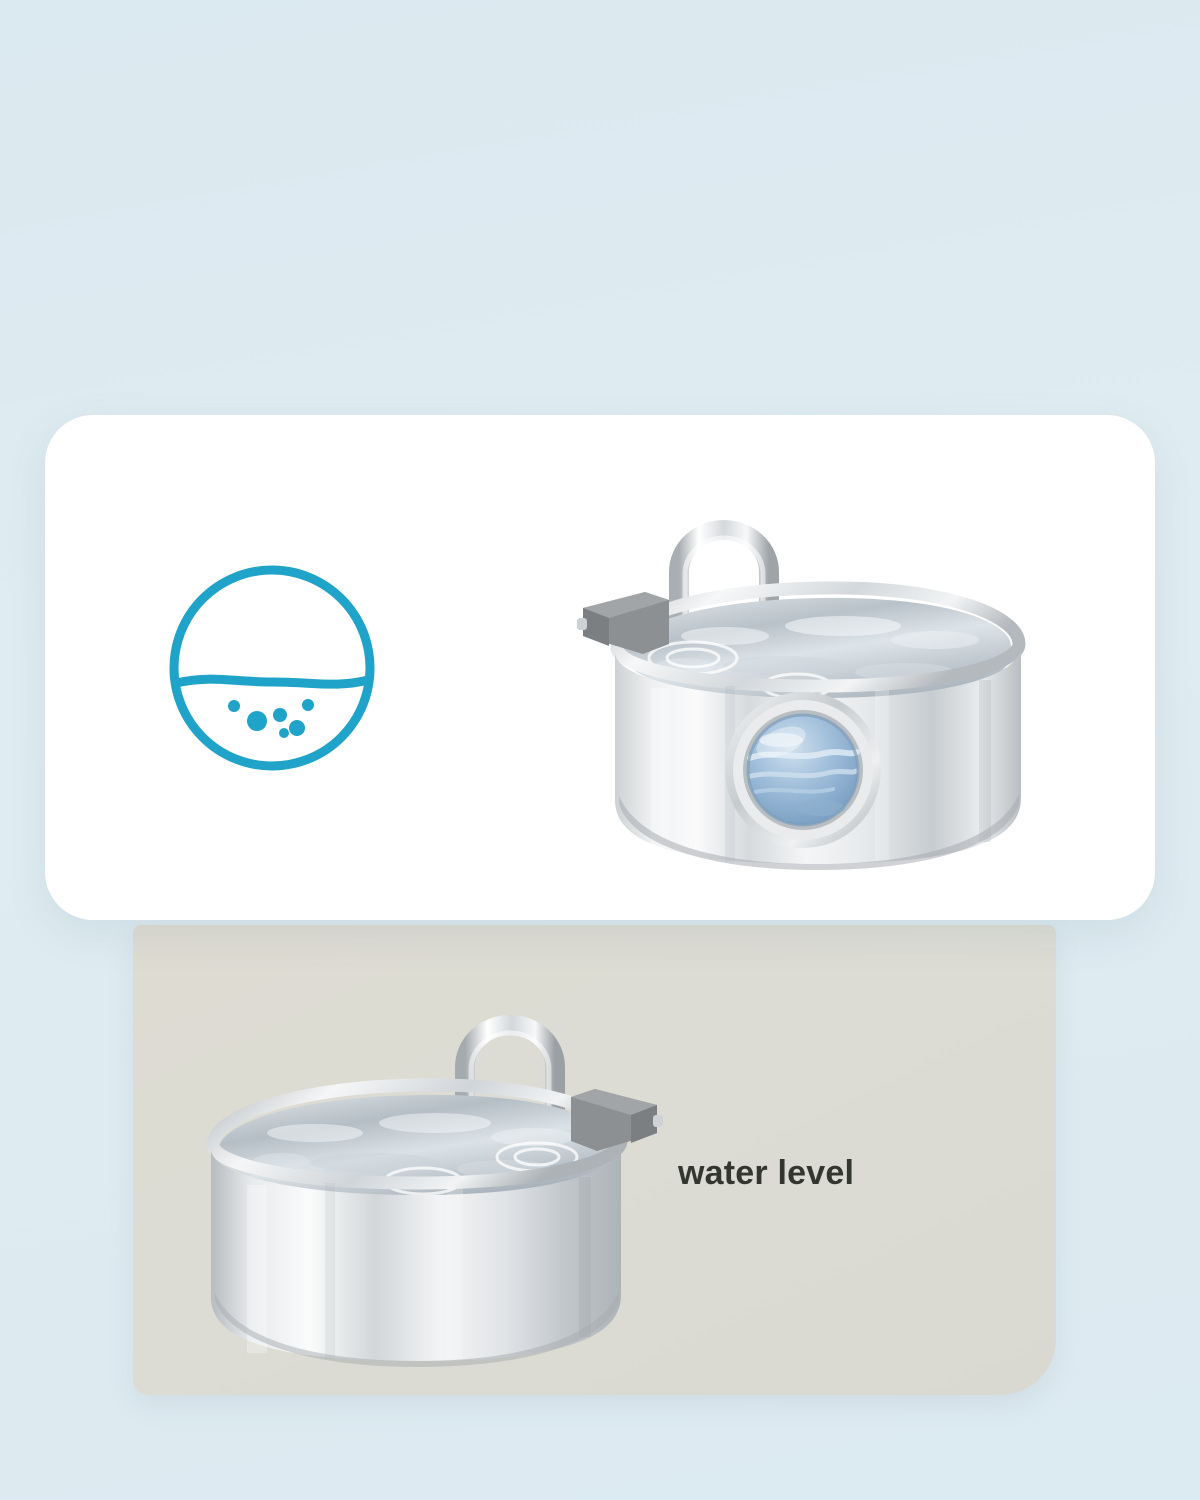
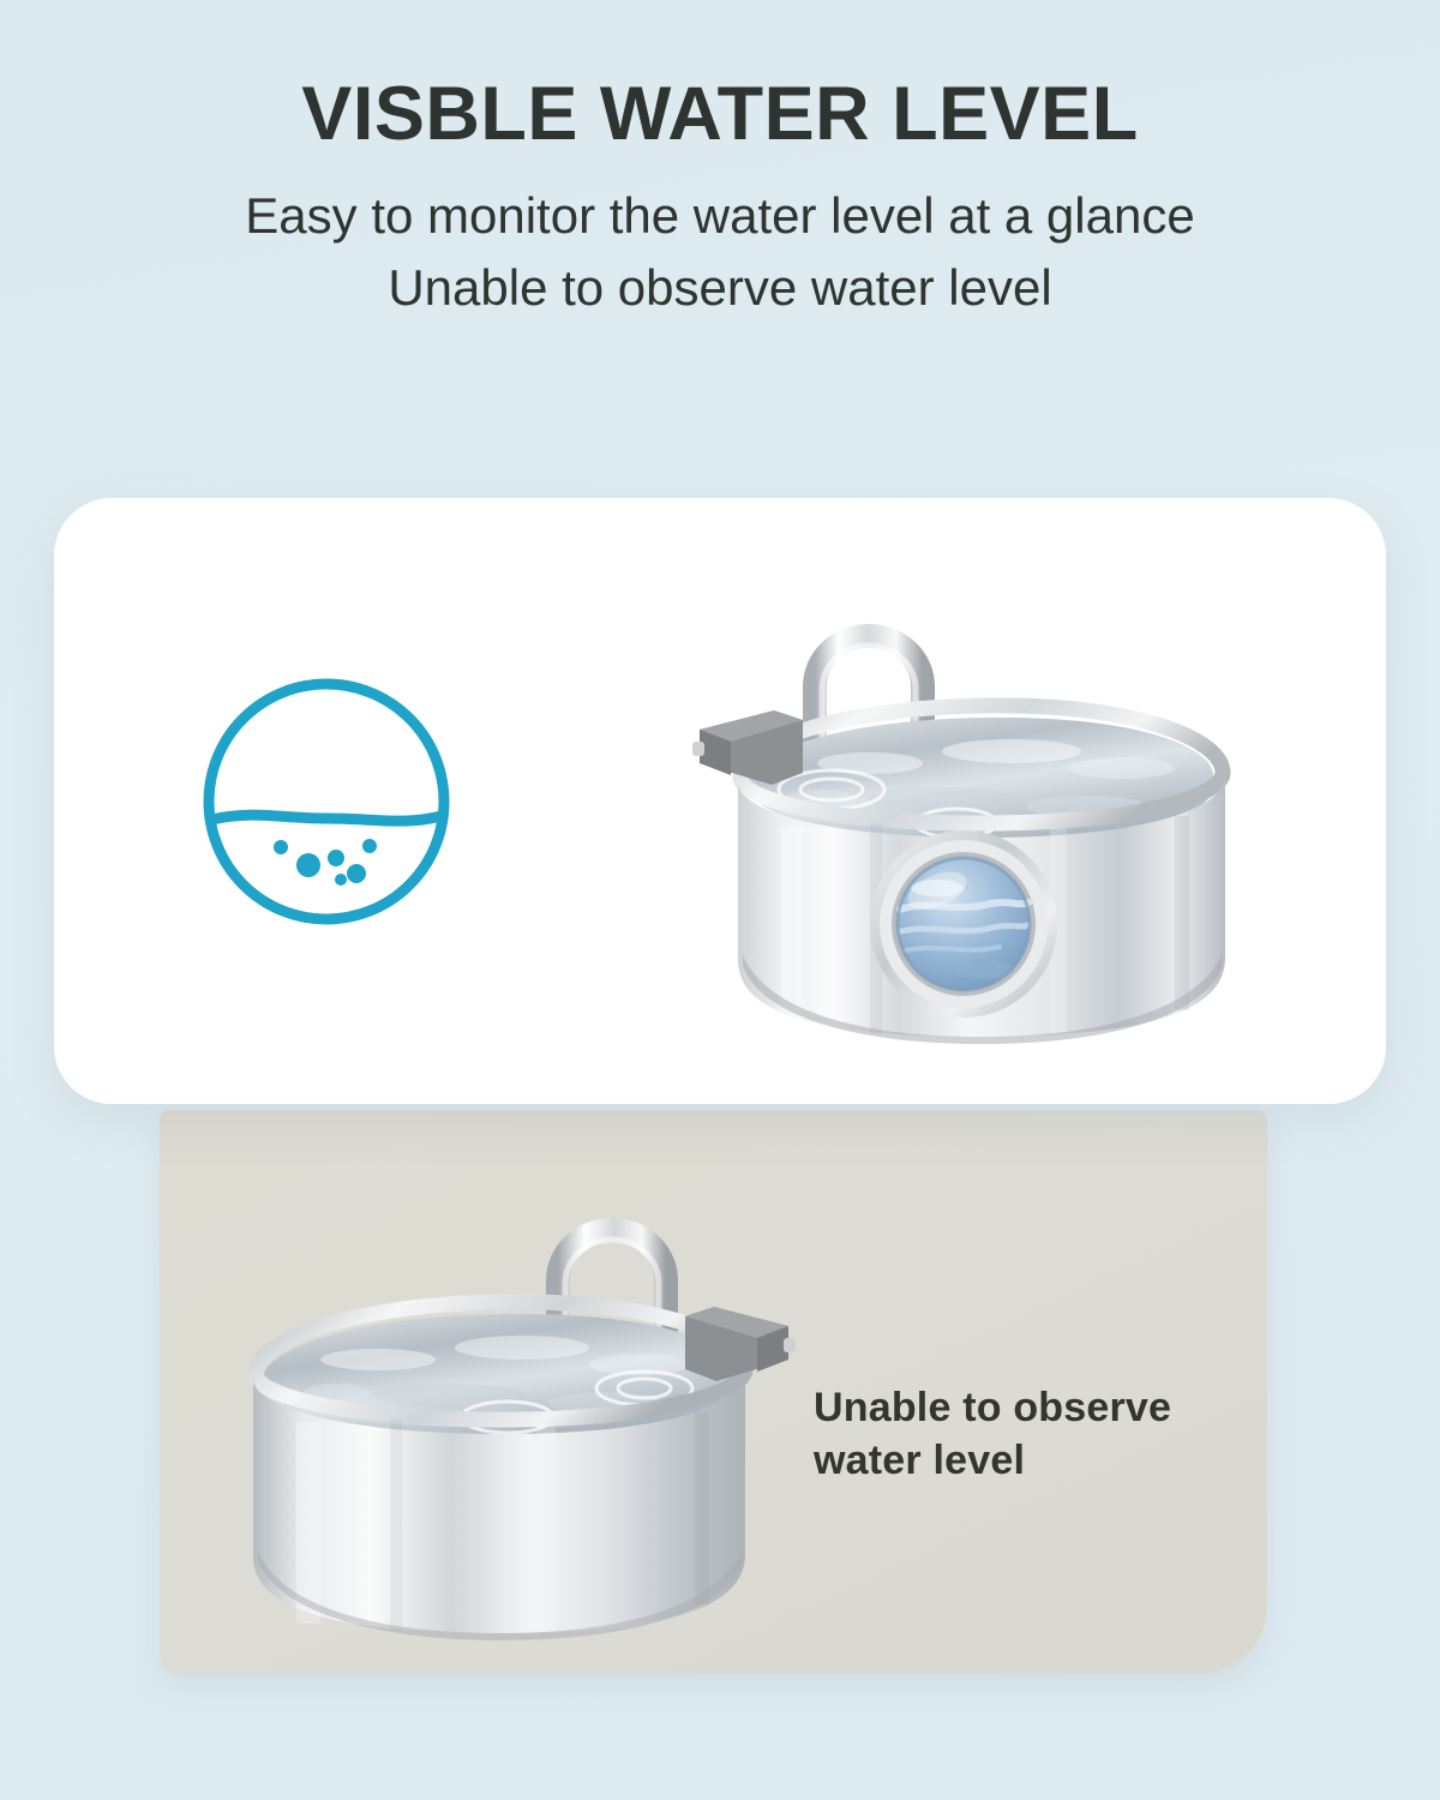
+ VISBLE WATER LEVEL
+ Easy to monitor the water level at a glance
+ Unable to observe water level
+ Unable to observe
  water level
